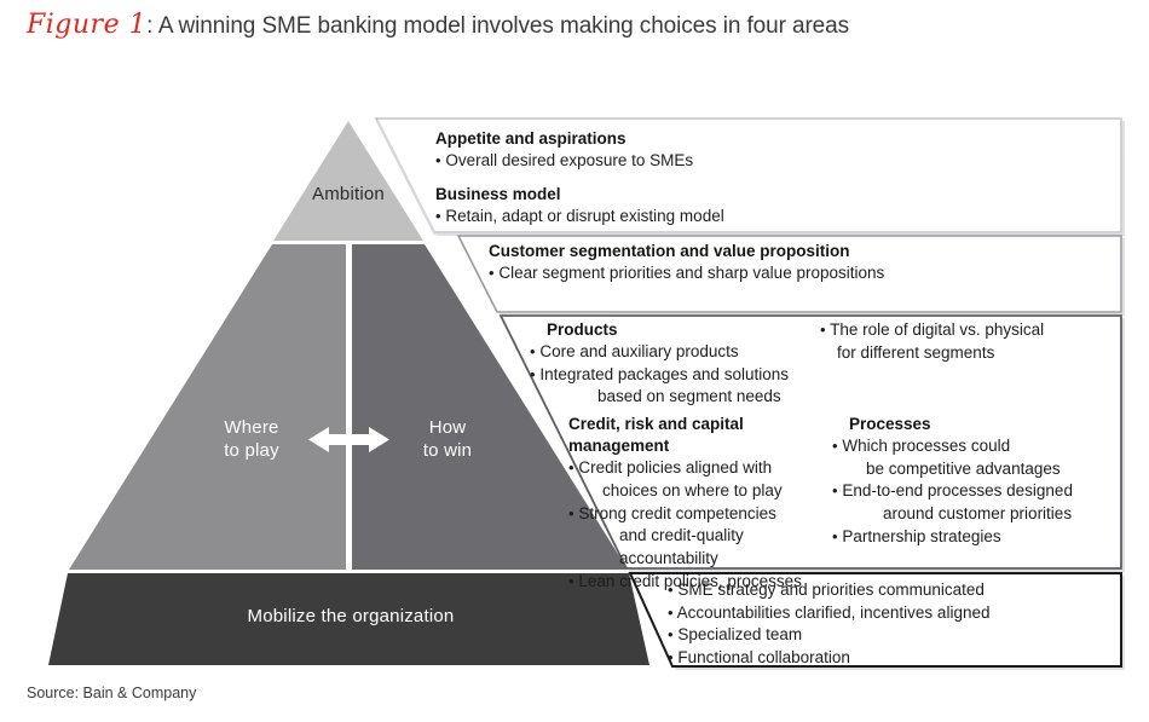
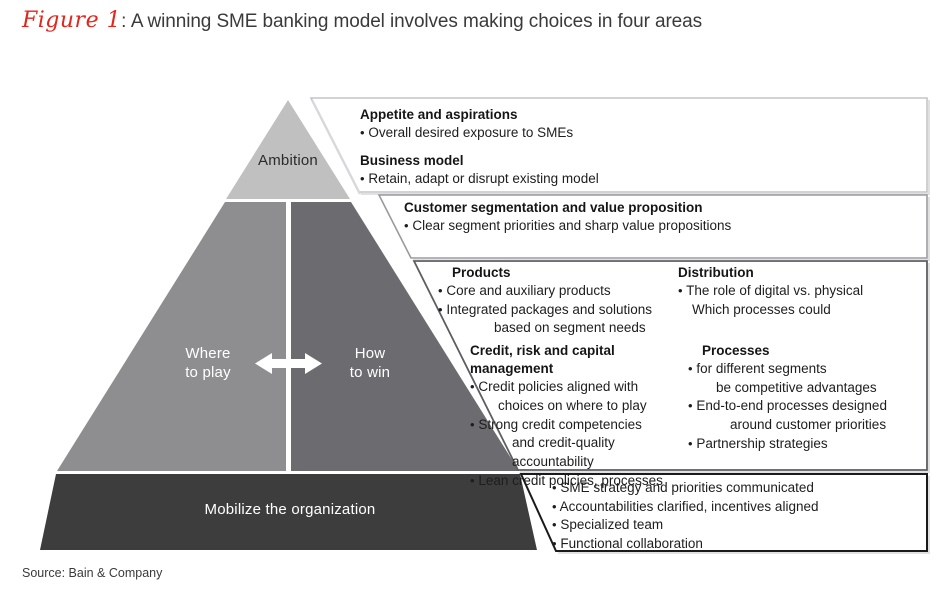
  Figure 1: A winning SME banking model involves making choices in four areas
  Ambition
  Where
  to play
  How
  to win
  Mobilize the organization
  Appetite and aspirations
  • Overall desired exposure to SMEs
  Business model
  • Retain, adapt or disrupt existing model
  Customer segmentation and value proposition
  • Clear segment priorities and sharp value propositions
  Products
  • Core and auxiliary products
  • Integrated packages and solutions
  based on segment needs
  Credit, risk and capital
  management
  • Credit policies aligned with
  choices on where to play
  • Strong credit competencies
  and credit-quality accountability
  • Lean credit policies, processes
+ Distribution
  • The role of digital vs. physical
- for different segments
+ Which processes could
  Processes
- • Which processes could
+ • for different segments
  be competitive advantages
  • End-to-end processes designed
  around customer priorities
  • Partnership strategies
  • SME strategy and priorities communicated
  • Accountabilities clarified, incentives aligned
  • Specialized team
  • Functional collaboration
  Source: Bain & Company
